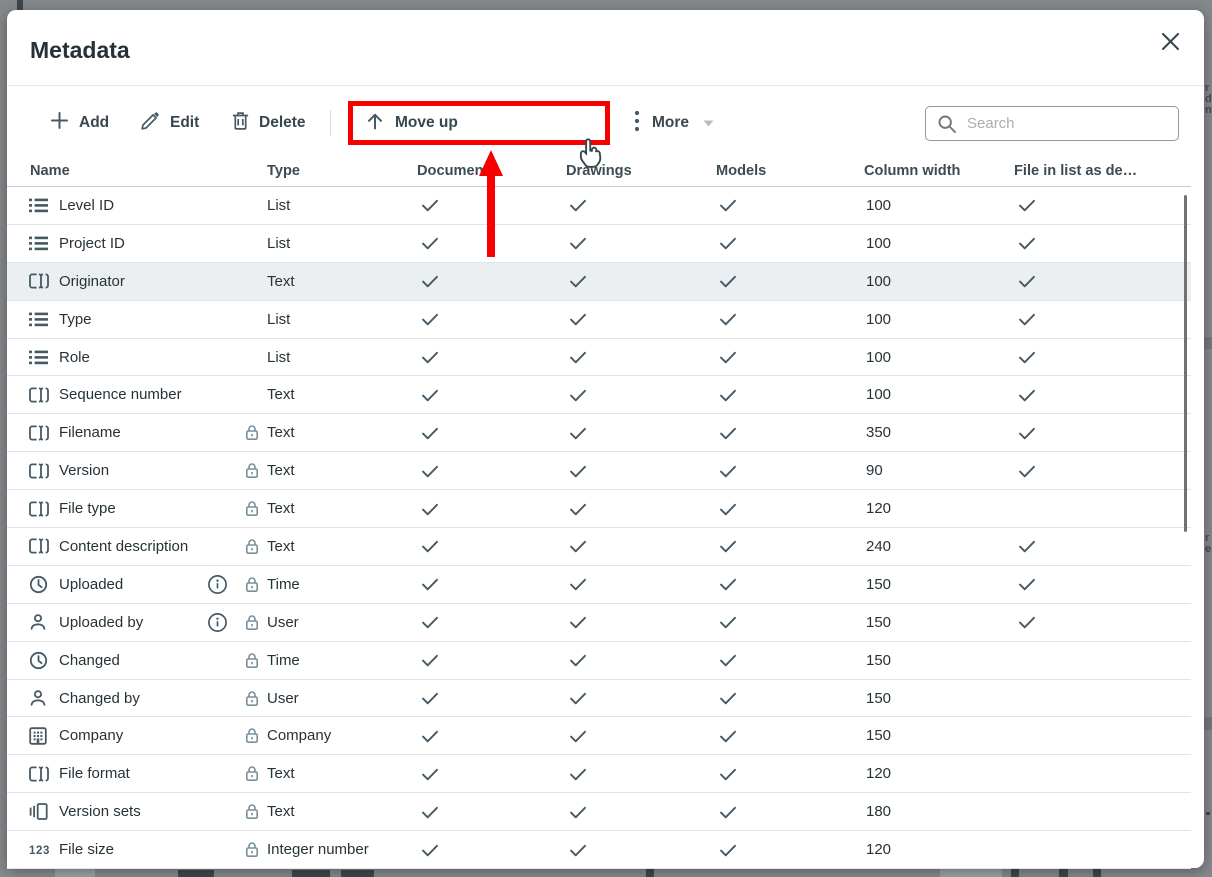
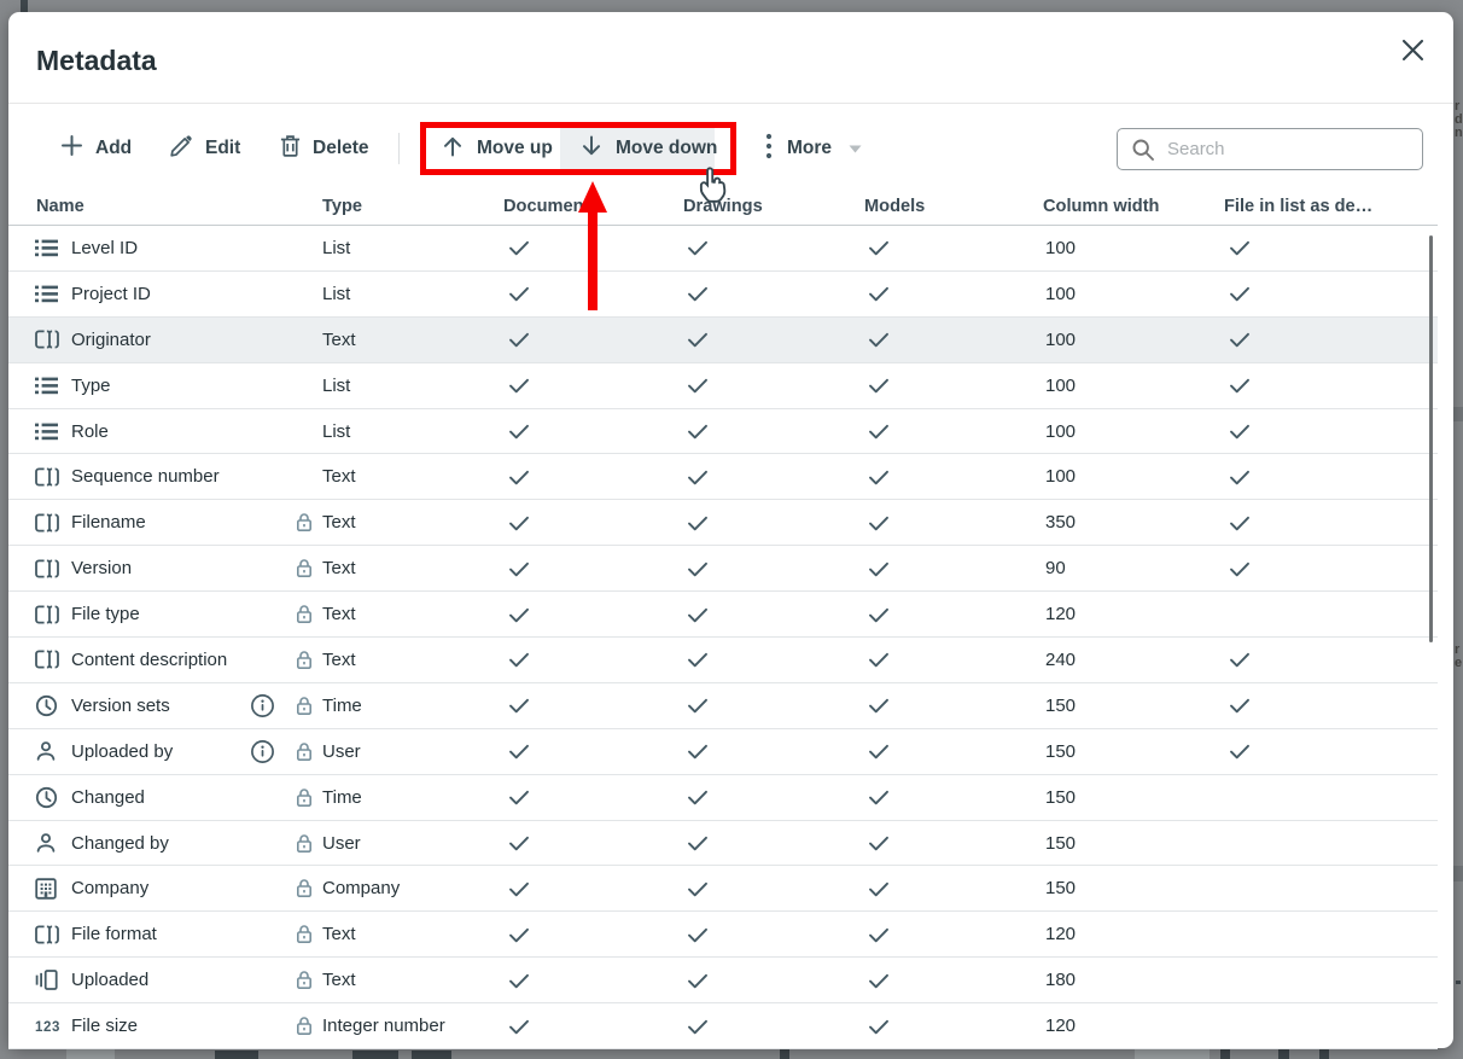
  r
  d
  n
  r
  e
  Metadata
  Add
  Edit
  Delete
  Move up
+ Move down
  More
  Search
  Name
  Type
  Documents
  Drawings
  Models
  Column width
  File in list as de…
  Level ID
  List
  100
  Project ID
  List
  100
  Originator
  Text
  100
  Type
  List
  100
  Role
  List
  100
  Sequence number
  Text
  100
  Filename
  Text
  350
  Version
  Text
  90
  File type
  Text
  120
  Content description
  Text
  240
- Uploaded
+ Version sets
  Time
  150
  Uploaded by
  User
  150
  Changed
  Time
  150
  Changed by
  User
  150
  Company
  Company
  150
  File format
  Text
  120
- Version sets
+ Uploaded
  Text
  180
  123
  File size
  Integer number
  120
